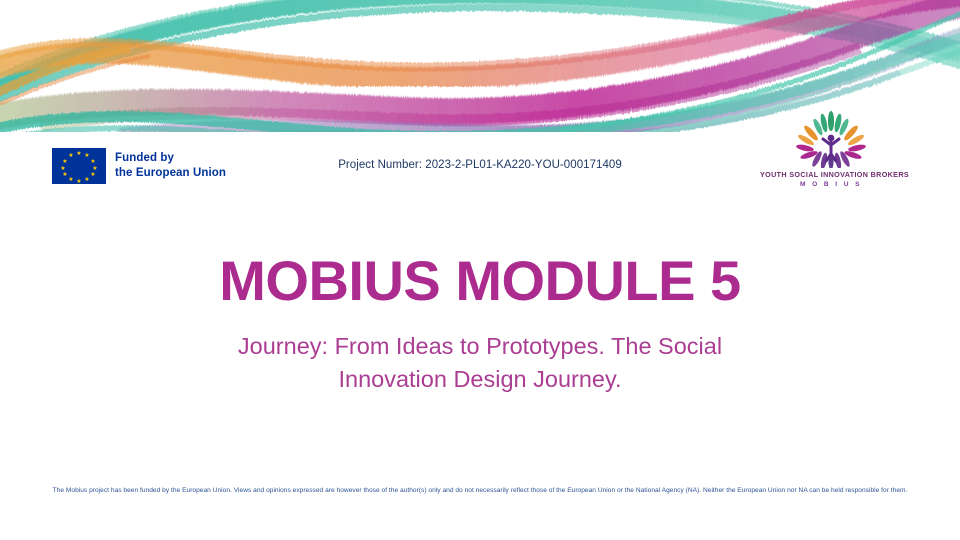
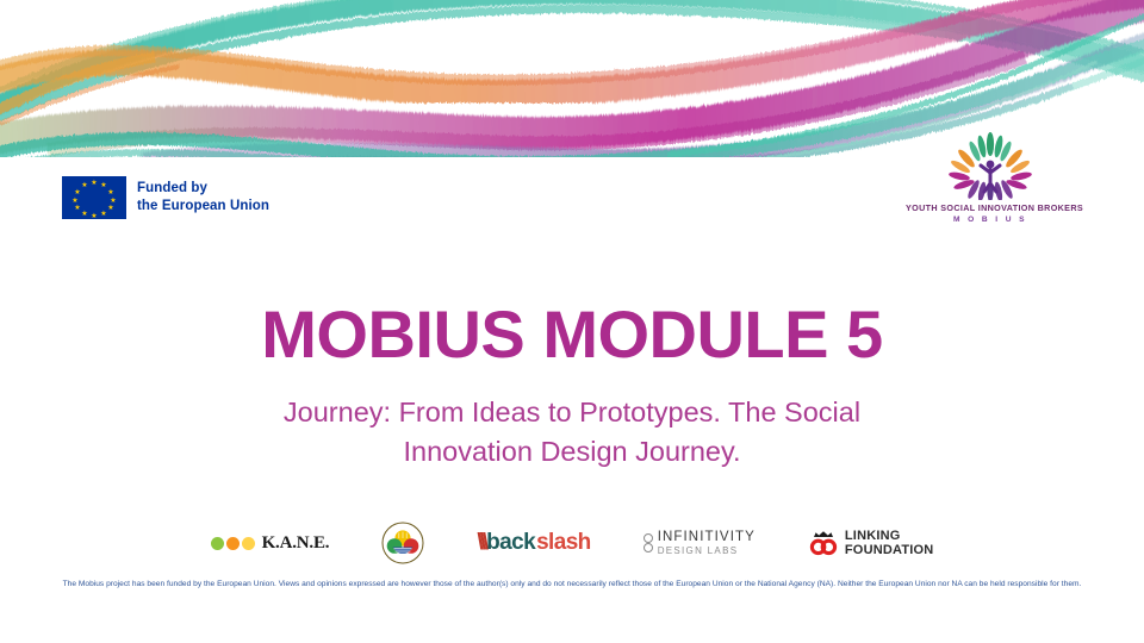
  Funded by
  the European Union
- Project Number: 2023-2-PL01-KA220-YOU-000171409
  YOUTH SOCIAL INNOVATION BROKERS
  MOBIUS MODULE 5
  Journey: From Ideas to Prototypes. The Social Innovation Design Journey.
+ K.A.N.E.
+ \\\
+ back
+ slash
+ INFINITIVITY
+ DESIGN LABS
+ LINKING
+ FOUNDATION
